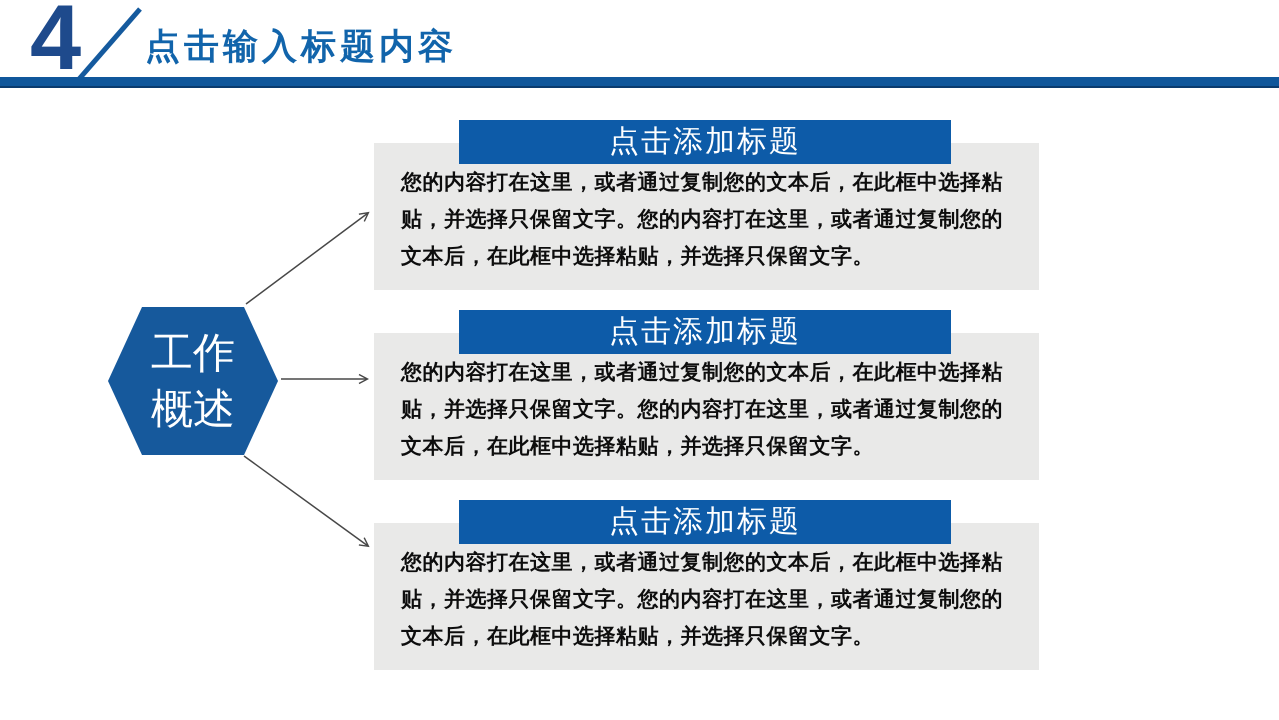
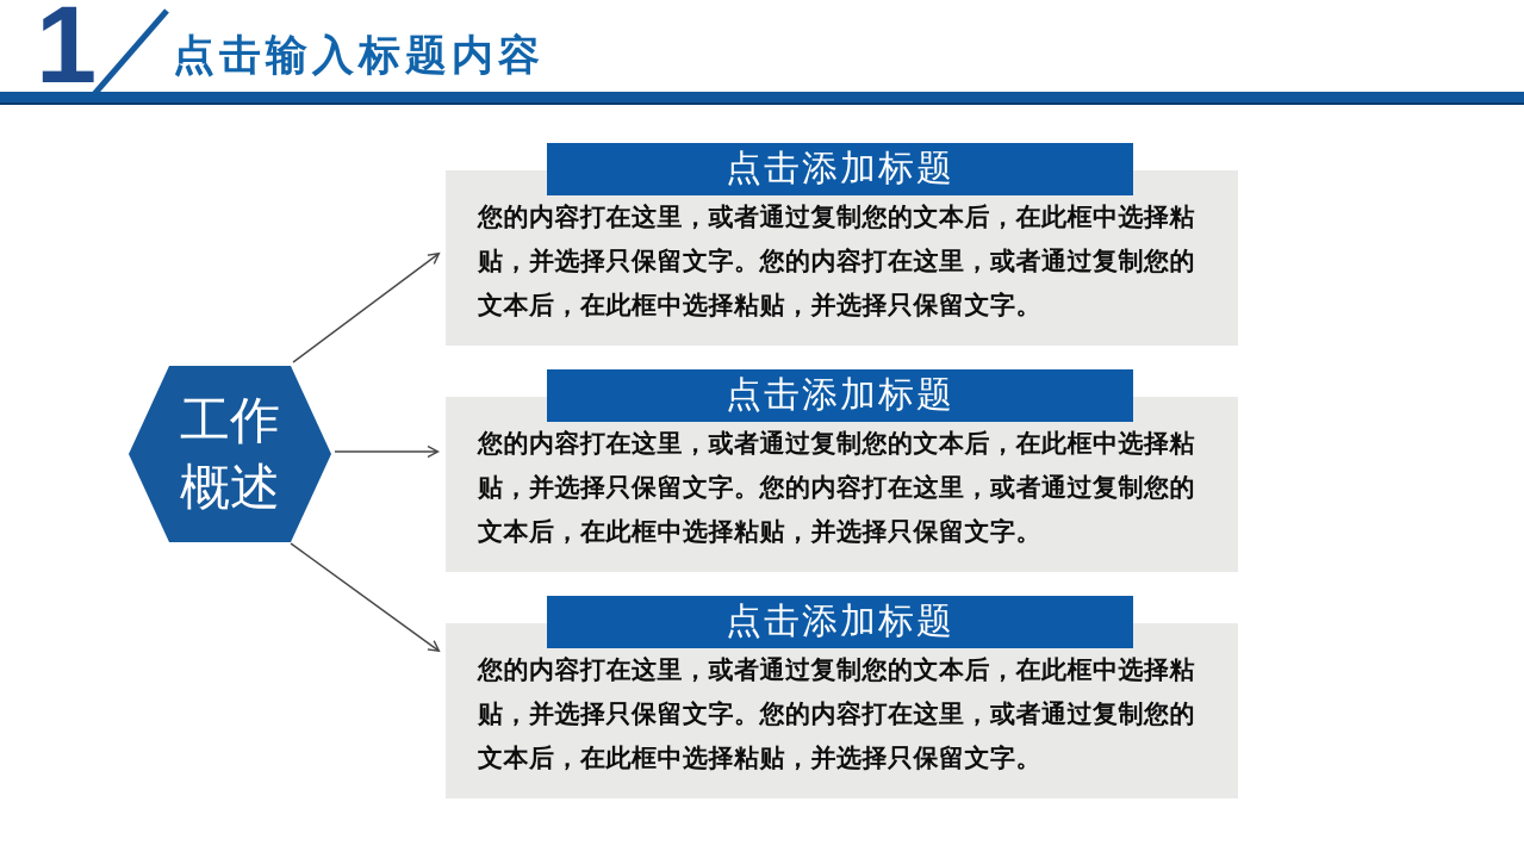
- 4
+ 1
  点击输入标题内容
  工作
  概述
  您的内容打在这里，或者通过复制您的文本后，在此框中选择粘
  贴，并选择只保留文字。您的内容打在这里，或者通过复制您的
  文本后，在此框中选择粘贴，并选择只保留文字。
  点击添加标题
  您的内容打在这里，或者通过复制您的文本后，在此框中选择粘
  贴，并选择只保留文字。您的内容打在这里，或者通过复制您的
  文本后，在此框中选择粘贴，并选择只保留文字。
  点击添加标题
  您的内容打在这里，或者通过复制您的文本后，在此框中选择粘
  贴，并选择只保留文字。您的内容打在这里，或者通过复制您的
  文本后，在此框中选择粘贴，并选择只保留文字。
  点击添加标题
